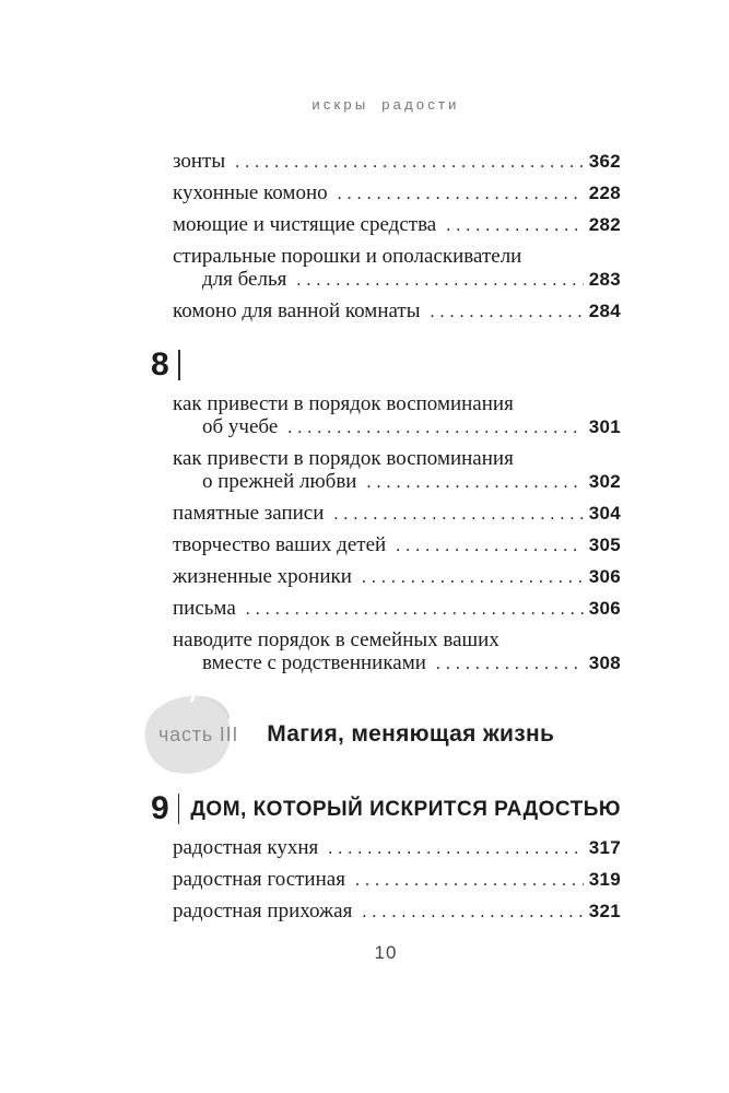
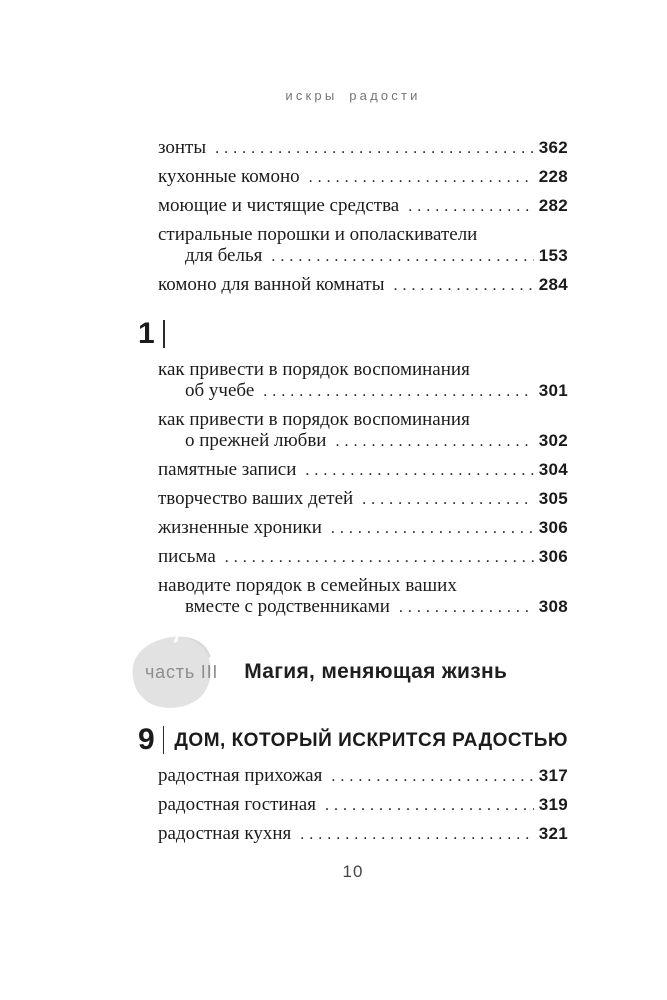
  искры радости
  зонты
  362
  кухонные комоно
  228
  моющие и чистящие средства
  282
  стиральные порошки и ополаскиватели
  для белья
- 283
+ 153
  комоно для ванной комнаты
  284
- 8
+ 1
  как привести в порядок воспоминания
  об учебе
  301
  как привести в порядок воспоминания
  о прежней любви
  302
  памятные записи
  304
  творчество ваших детей
  305
  жизненные хроники
  306
  письма
  306
  наводите порядок в семейных ваших
  вместе с родственниками
  308
  часть III
  Магия, меняющая жизнь
  9
  ДОМ, КОТОРЫЙ ИСКРИТСЯ РАДОСТЬЮ
- радостная кухня
+ радостная прихожая
  317
  радостная гостиная
  319
- радостная прихожая
+ радостная кухня
  321
  10
